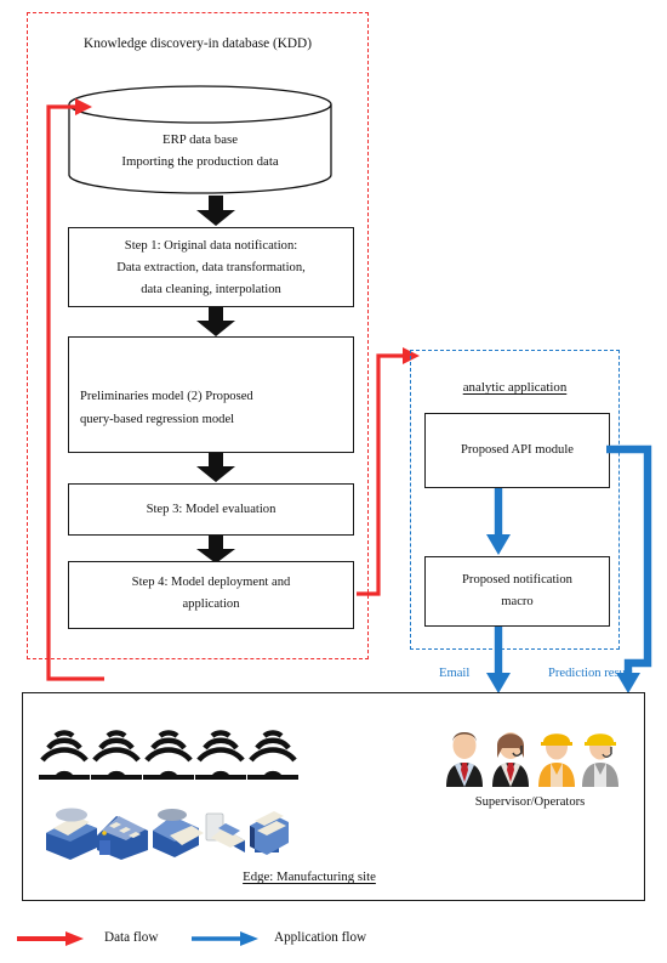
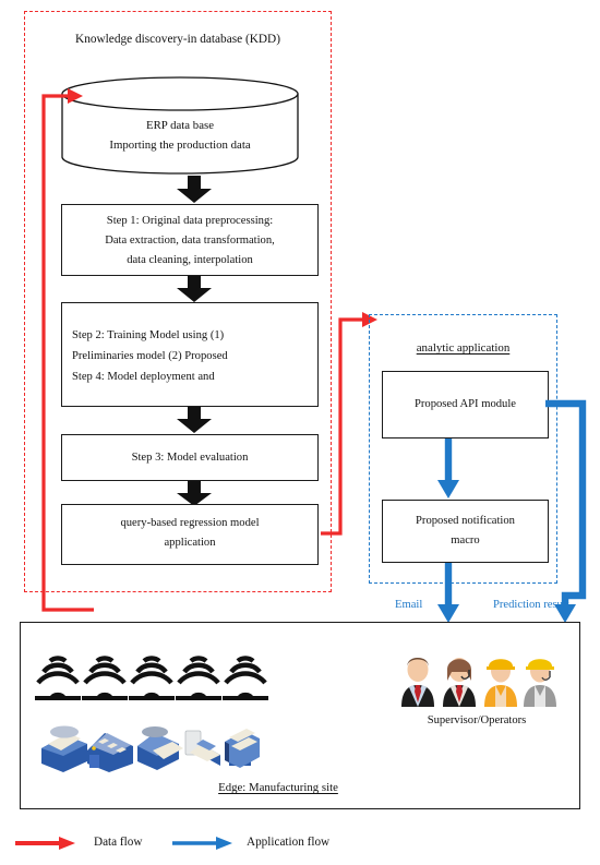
  Knowledge discovery-in database (KDD)
  ERP data base
  Importing the production data
- Step 1: Original data notification:
+ Step 1: Original data preprocessing:
  Data extraction, data transformation,
  data cleaning, interpolation
+ Step 2: Training Model using (1)
  Preliminaries model (2) Proposed
- query-based regression model
+ Step 4: Model deployment and
  Step 3: Model evaluation
- Step 4: Model deployment and
+ query-based regression model
  application
  analytic application
  Proposed API module
  Proposed notification
  macro
  Email
  Prediction result
  Supervisor/Operators
  Edge: Manufacturing site
  Data flow
  Application flow
